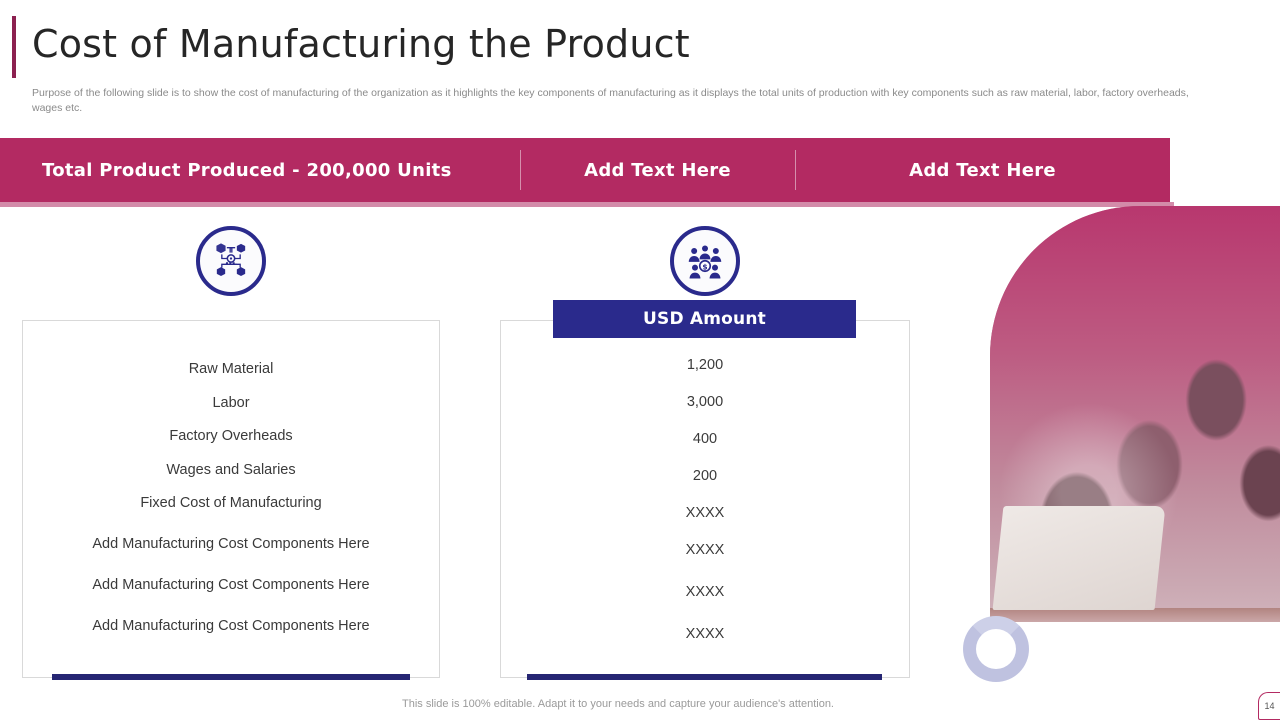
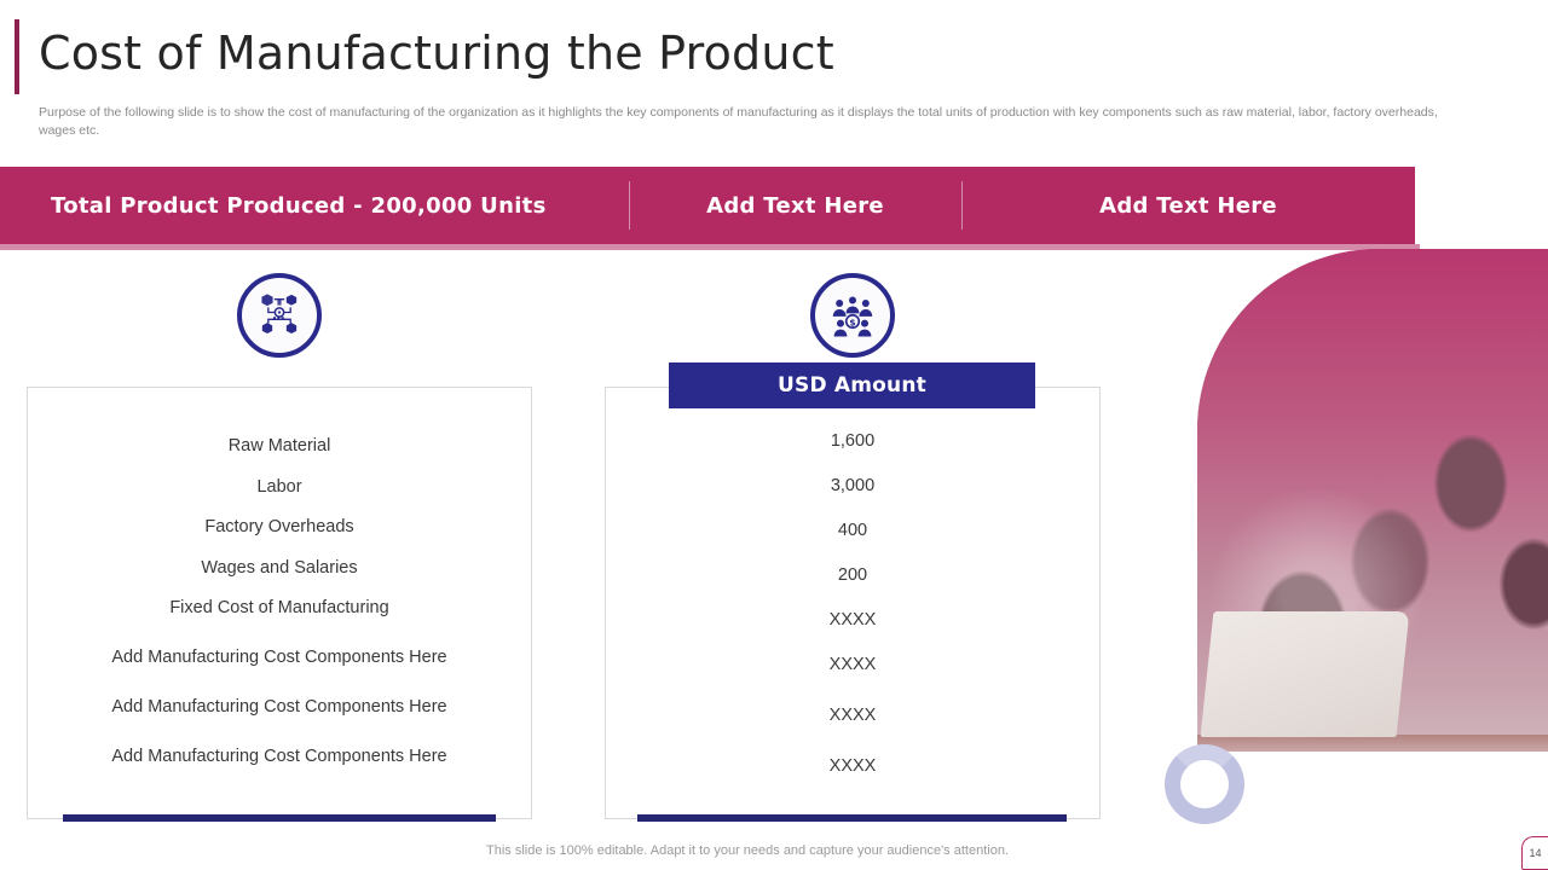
  Cost of Manufacturing the Product
  Purpose of the following slide is to show the cost of manufacturing of the organization as it highlights the key components of manufacturing as it displays the total units of production with key components such as raw material, labor, factory overheads, wages etc.
  Total Product Produced - 200,000 Units
  Add Text Here
  Add Text Here
  $
  Raw Material
  Labor
  Factory Overheads
  Wages and Salaries
  Fixed Cost of Manufacturing
  Add Manufacturing Cost Components Here
  Add Manufacturing Cost Components Here
  Add Manufacturing Cost Components Here
- 1,200
+ 1,600
  3,000
  400
  200
  XXXX
  XXXX
  XXXX
  XXXX
  USD Amount
  This slide is 100% editable. Adapt it to your needs and capture your audience's attention.
  14
